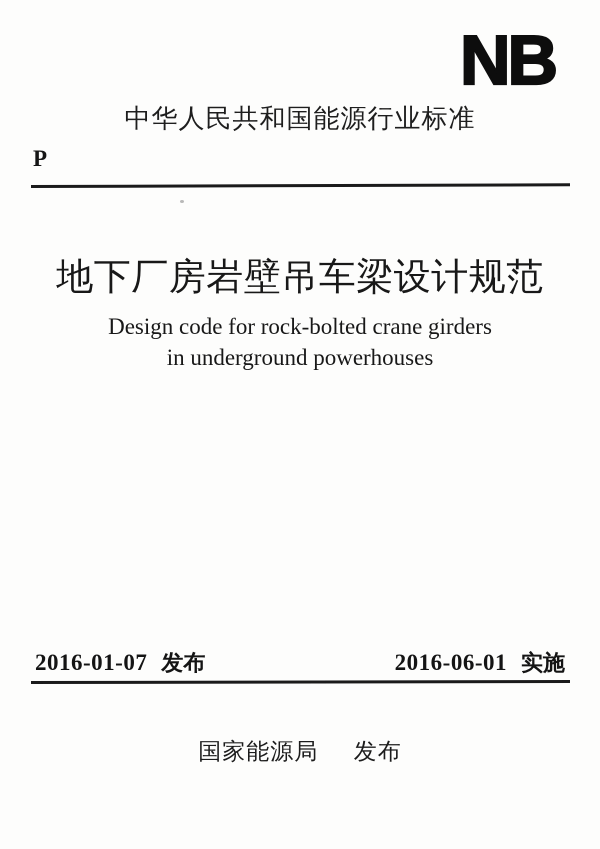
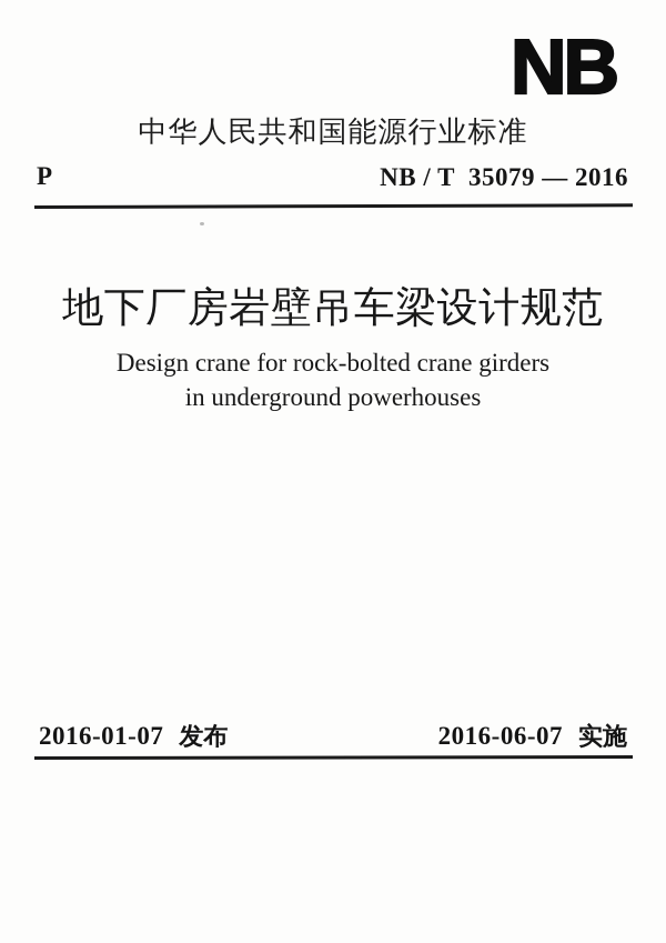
  NB
  中华人民共和国能源行业标准
  P
+ NB / T 35079 — 2016
  地下厂房岩壁吊车梁设计规范
- Design code for rock-bolted crane girders
+ Design crane for rock-bolted crane girders
  in underground powerhouses
  2016-01-07 发布
- 2016-06-01 实施
+ 2016-06-07 实施
- 国家能源局 发布
